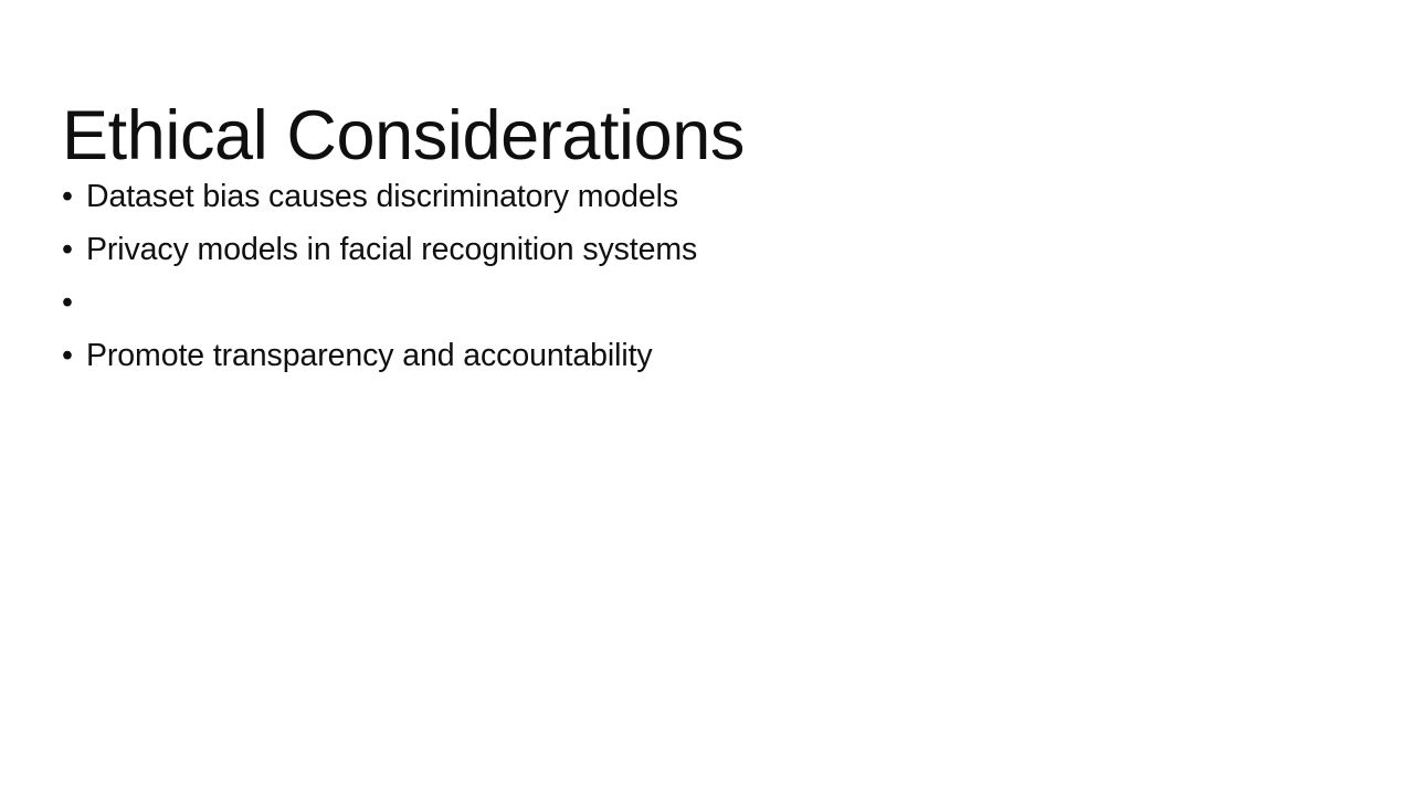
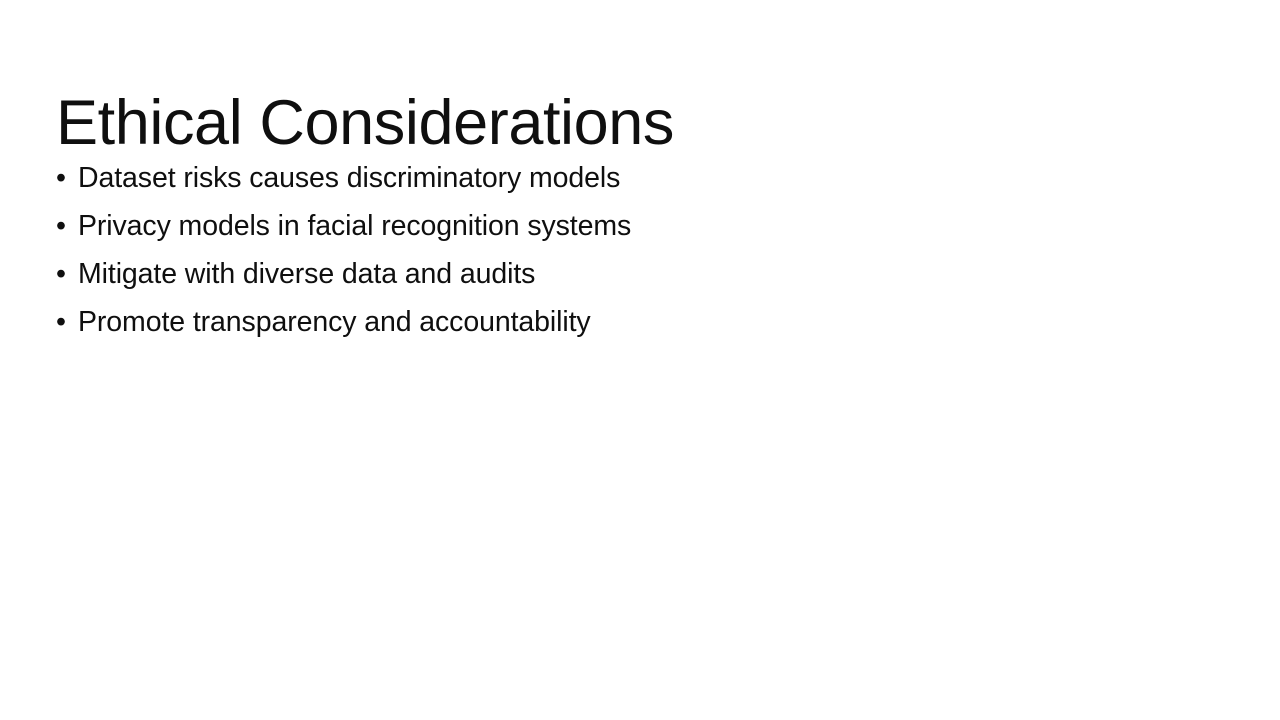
  Ethical Considerations
  •
- Dataset bias causes discriminatory models
+ Dataset risks causes discriminatory models
  •
  Privacy models in facial recognition systems
  •
+ Mitigate with diverse data and audits
  •
  Promote transparency and accountability
